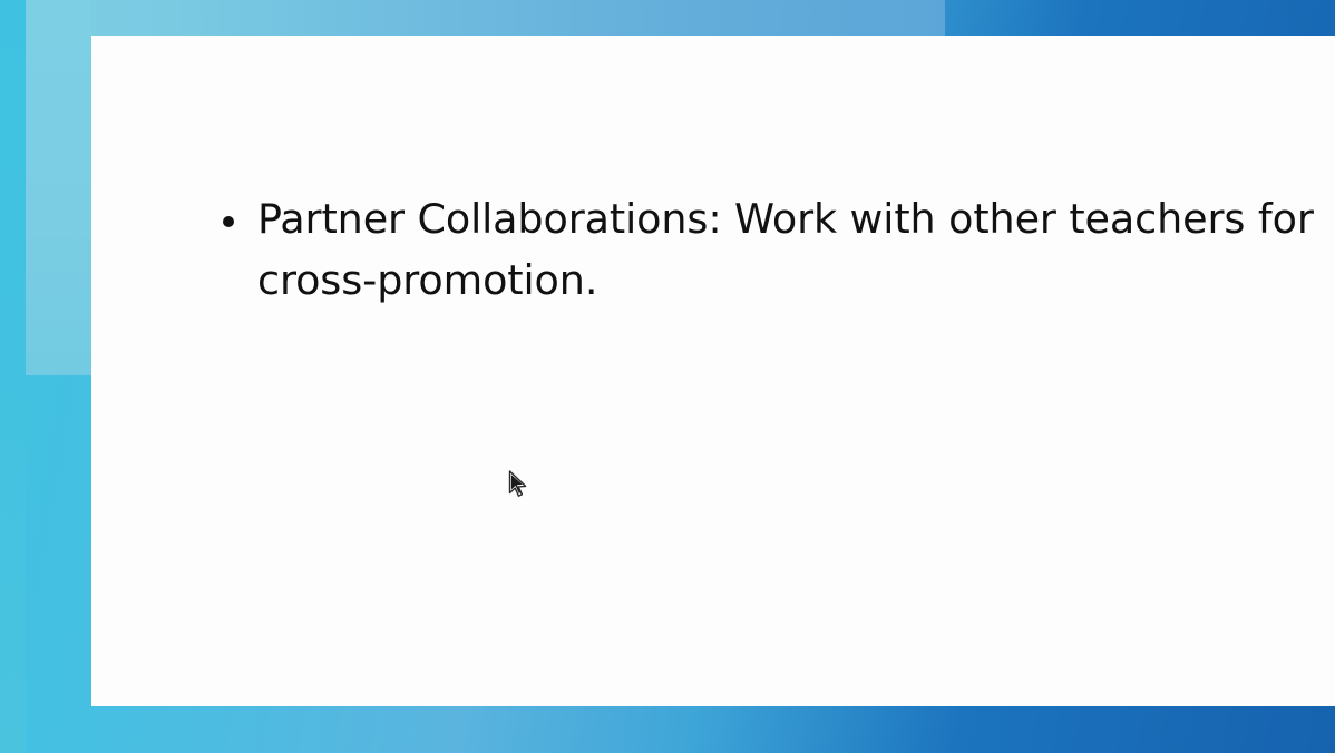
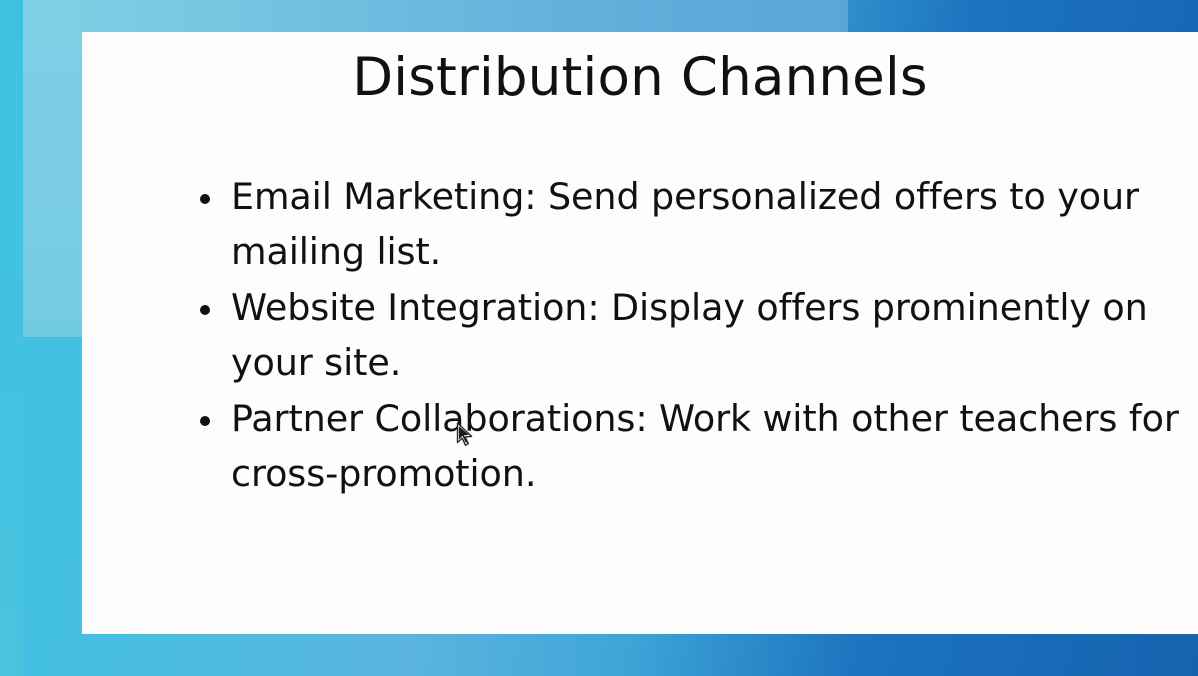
+ Distribution Channels
+ Email Marketing: Send personalized offers to your mailing list.
+ Website Integration: Display offers prominently on your site.
  Partner Collaborations: Work with other teachers for cross-promotion.
